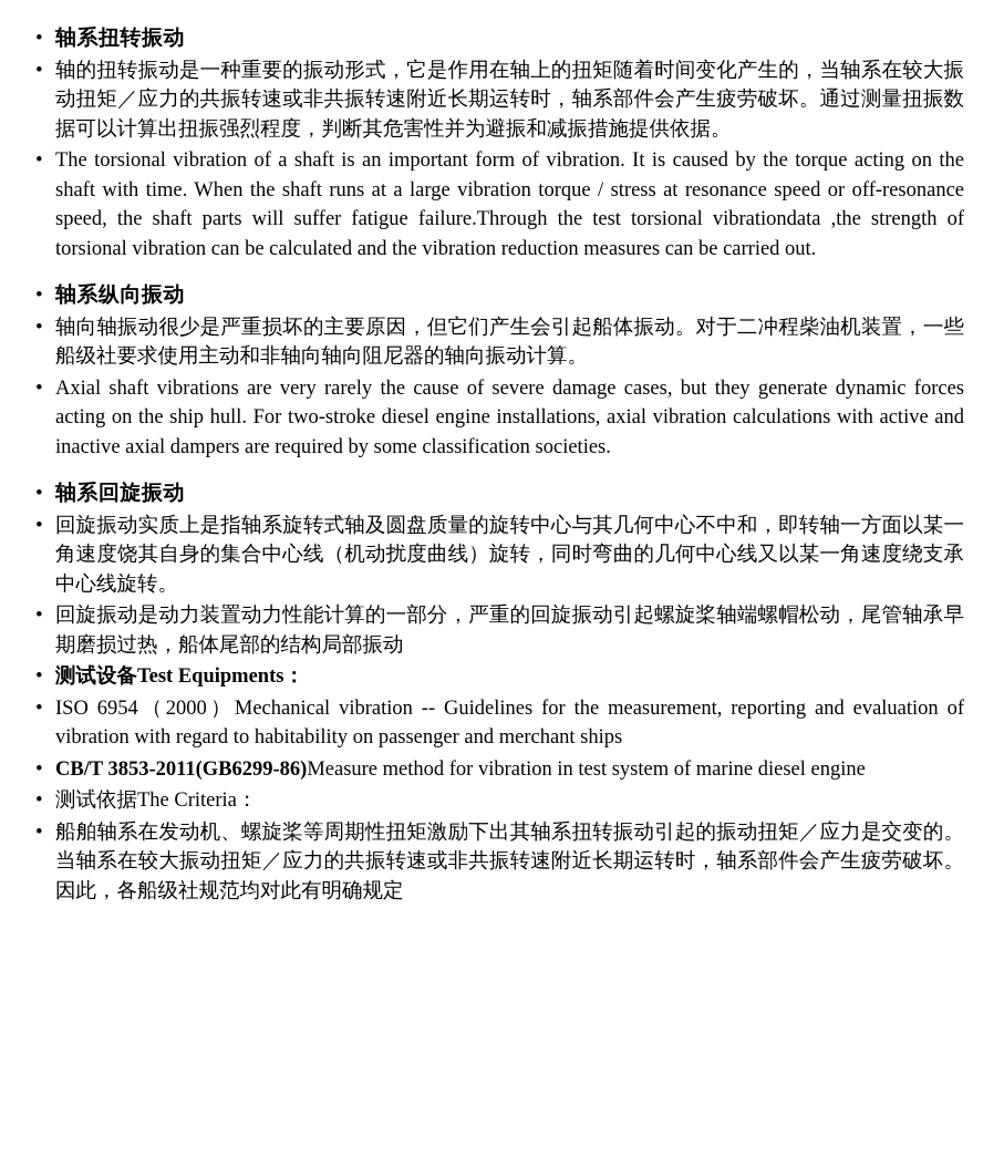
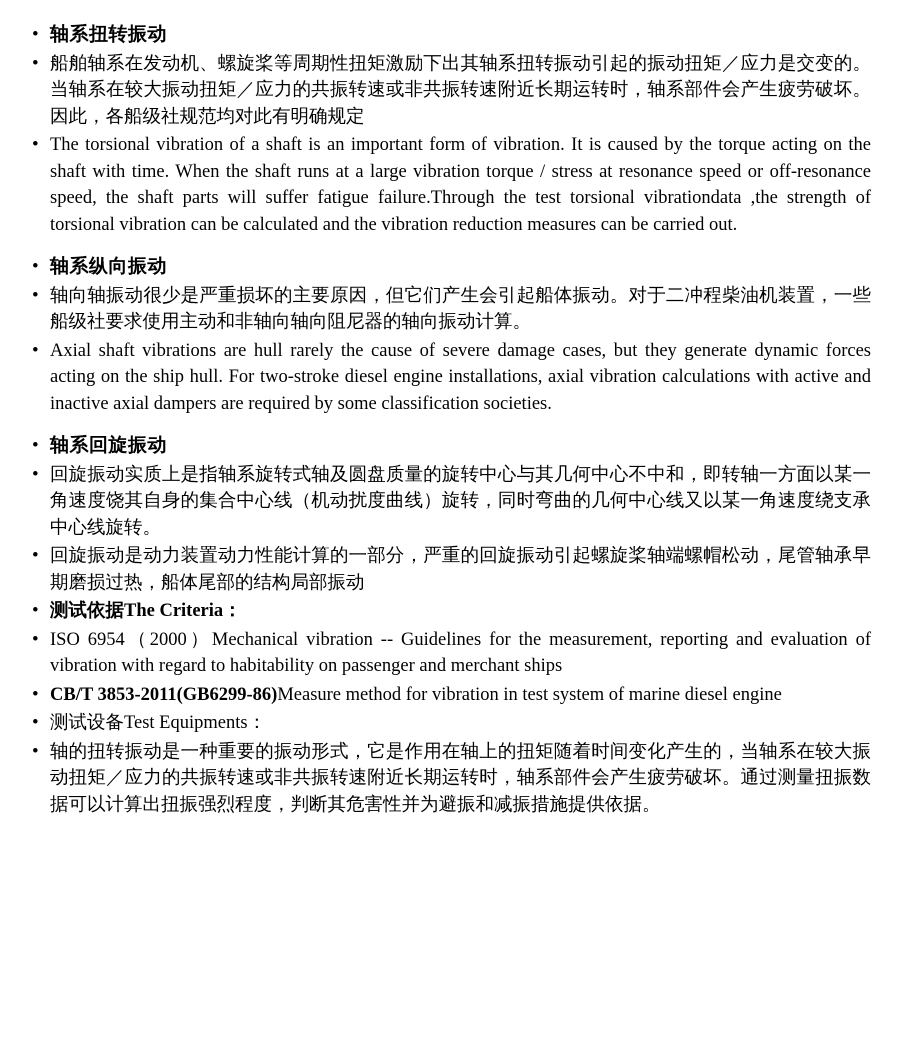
  •
  轴系扭转振动
  •
- 轴的扭转振动是一种重要的振动形式，它是作用在轴上的扭矩随着时间变化产生的，当轴系在较大振动扭矩／应力的共振转速或非共振转速附近长期运转时，轴系部件会产生疲劳破坏。通过测量扭振数据可以计算出扭振强烈程度，判断其危害性并为避振和减振措施提供依据。
+ 船舶轴系在发动机、螺旋桨等周期性扭矩激励下出其轴系扭转振动引起的振动扭矩／应力是交变的。当轴系在较大振动扭矩／应力的共振转速或非共振转速附近长期运转时，轴系部件会产生疲劳破坏。因此，各船级社规范均对此有明确规定
  •
  The torsional vibration of a shaft is an important form of vibration. It is caused by the torque acting on the shaft with time. When the shaft runs at a large vibration torque / stress at resonance speed or off-resonance speed, the shaft parts will suffer fatigue failure.Through the test torsional vibrationdata ,the strength of torsional vibration can be calculated and the vibration reduction measures can be carried out.
  •
  轴系纵向振动
  •
  轴向轴振动很少是严重损坏的主要原因，但它们产生会引起船体振动。对于二冲程柴油机装置，一些船级社要求使用主动和非轴向轴向阻尼器的轴向振动计算。
  •
- Axial shaft vibrations are very rarely the cause of severe damage cases, but they generate dynamic forces acting on the ship hull. For two-stroke diesel engine installations, axial vibration calculations with active and inactive axial dampers are required by some classification societies.
+ Axial shaft vibrations are hull rarely the cause of severe damage cases, but they generate dynamic forces acting on the ship hull. For two-stroke diesel engine installations, axial vibration calculations with active and inactive axial dampers are required by some classification societies.
  •
  轴系回旋振动
  •
  回旋振动实质上是指轴系旋转式轴及圆盘质量的旋转中心与其几何中心不中和，即转轴一方面以某一角速度饶其自身的集合中心线（机动扰度曲线）旋转，同时弯曲的几何中心线又以某一角速度绕支承中心线旋转。
  •
  回旋振动是动力装置动力性能计算的一部分，严重的回旋振动引起螺旋桨轴端螺帽松动，尾管轴承早期磨损过热，船体尾部的结构局部振动
  •
- 测试设备Test Equipments：
+ 测试依据The Criteria：
  •
  ISO 6954（2000）Mechanical vibration -- Guidelines for the measurement, reporting and evaluation of vibration with regard to habitability on passenger and merchant ships
  •
  CB/T 3853-2011(GB6299-86)Measure method for vibration in test system of marine diesel engine
  •
- 测试依据The Criteria：
+ 测试设备Test Equipments：
  •
- 船舶轴系在发动机、螺旋桨等周期性扭矩激励下出其轴系扭转振动引起的振动扭矩／应力是交变的。当轴系在较大振动扭矩／应力的共振转速或非共振转速附近长期运转时，轴系部件会产生疲劳破坏。因此，各船级社规范均对此有明确规定
+ 轴的扭转振动是一种重要的振动形式，它是作用在轴上的扭矩随着时间变化产生的，当轴系在较大振动扭矩／应力的共振转速或非共振转速附近长期运转时，轴系部件会产生疲劳破坏。通过测量扭振数据可以计算出扭振强烈程度，判断其危害性并为避振和减振措施提供依据。
